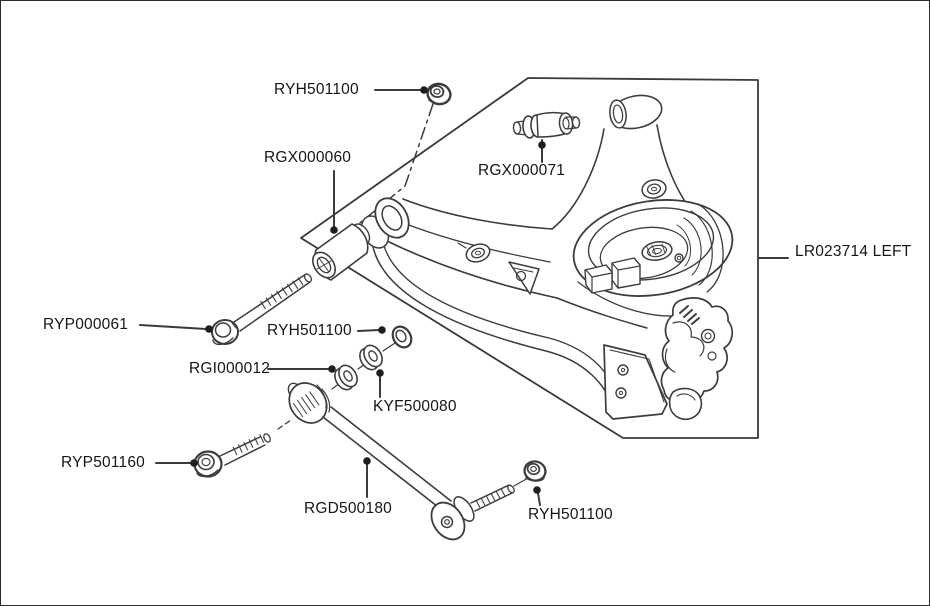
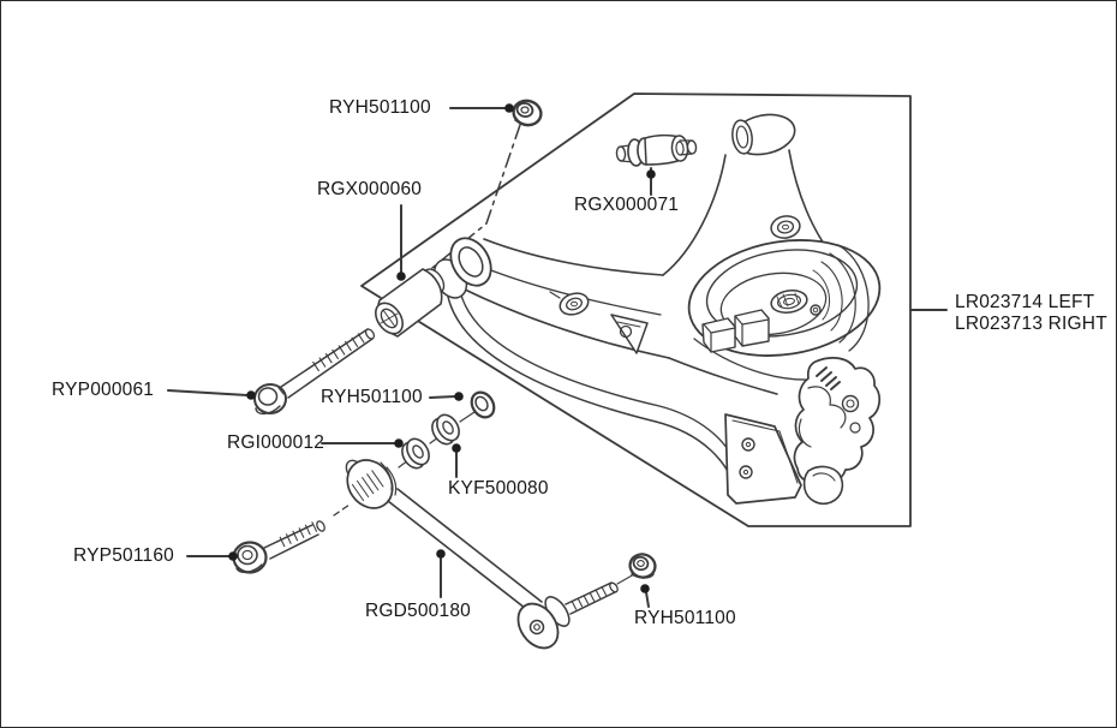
  RYH501100
  RGX000060
  RGX000071
  LR023714 LEFT
+ LR023713 RIGHT
  RYP000061
  RYH501100
  RGI000012
  KYF500080
  RYP501160
  RGD500180
  RYH501100
